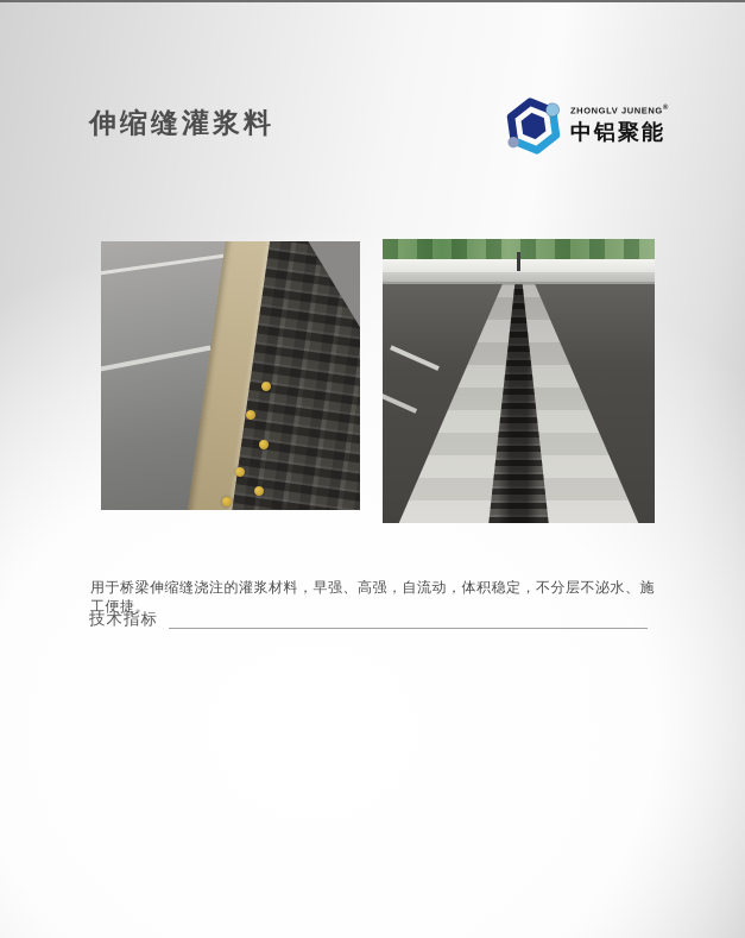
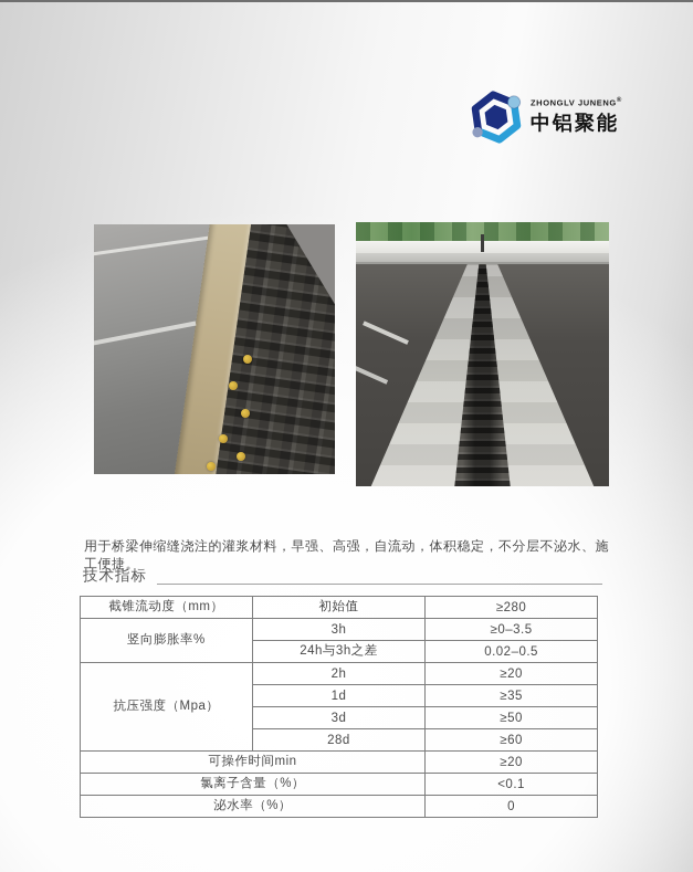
- 伸缩缝灌浆料
  ZHONGLV JUNENG
  中铝聚能
  用于桥梁伸缩缝浇注的灌浆材料，早强、高强，自流动，体积稳定，不分层不泌水、施工便捷。
  技术指标
+ 截锥流动度（mm）	初始值	≥280
+ 竖向膨胀率%	3h	≥0–3.5
+ 24h与3h之差	0.02–0.5
+ 抗压强度（Mpa）	2h	≥20
+ 1d	≥35
+ 3d	≥50
+ 28d	≥60
+ 可操作时间min	≥20
+ 氯离子含量（%）	<0.1
+ 泌水率（%）	0
